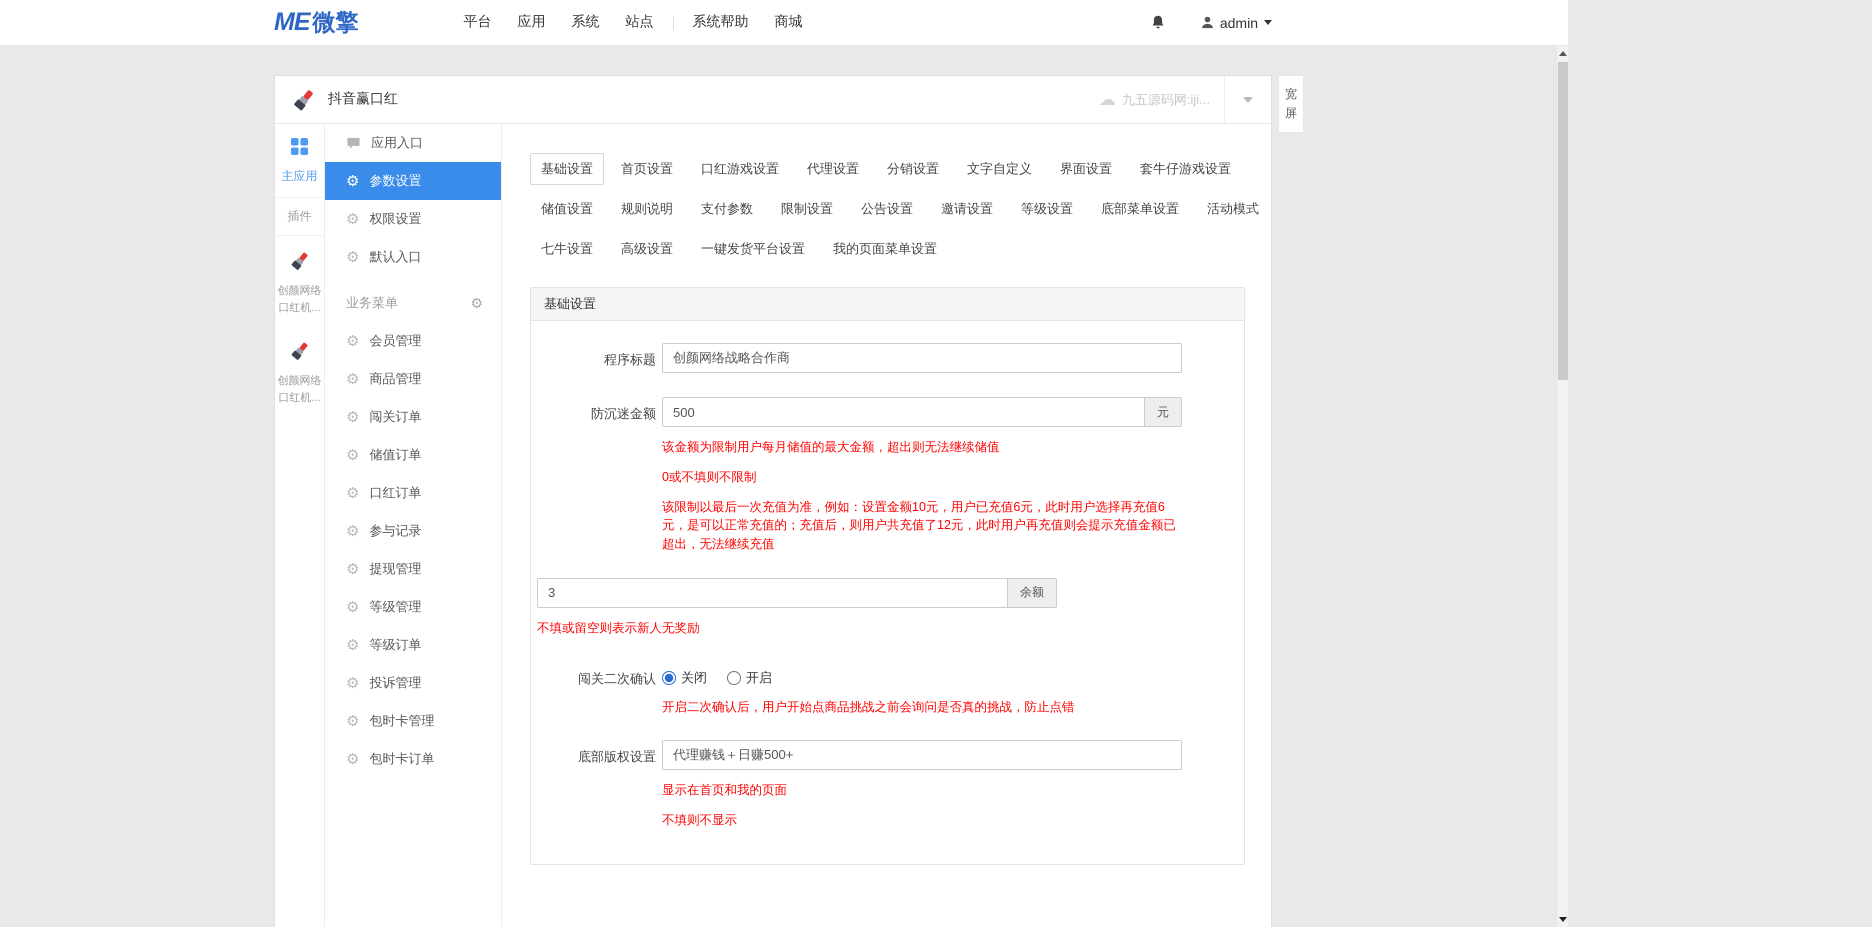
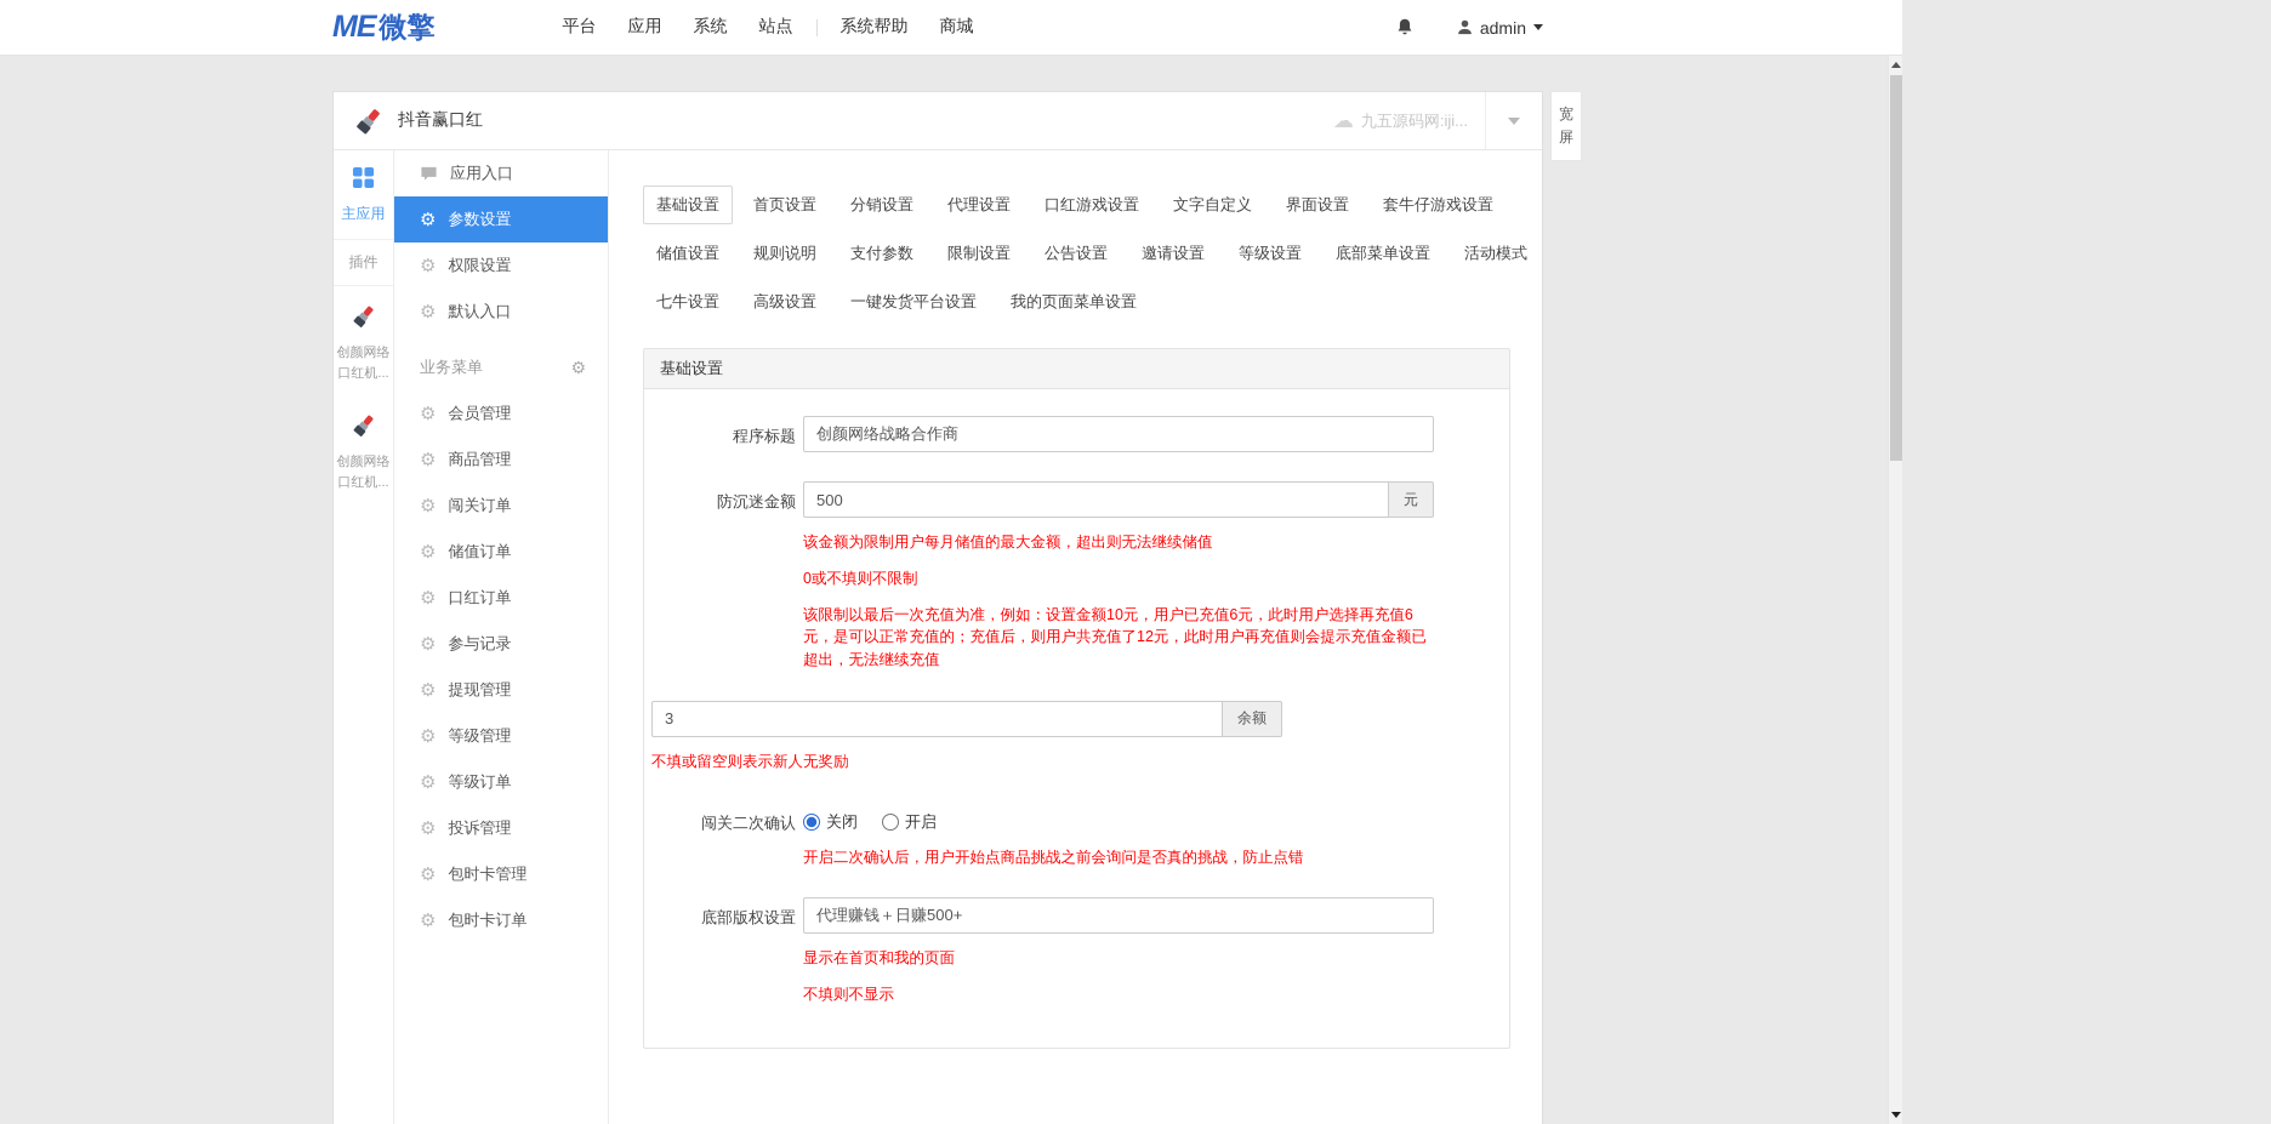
  ME
  微擎
  平台
  应用
  系统
  站点
  系统帮助
  商城
  admin
  宽屏
  抖音赢口红
  ☁
  九五源码网:iji...
  主应用
  插件
  创颜网络口红机...
  创颜网络口红机...
  应用入口
  ⚙
  参数设置
  ⚙
  权限设置
  ⚙
  默认入口
  业务菜单
  ⚙
  ⚙
  会员管理
  ⚙
  商品管理
  ⚙
  闯关订单
  ⚙
  储值订单
  ⚙
  口红订单
  ⚙
  参与记录
  ⚙
  提现管理
  ⚙
  等级管理
  ⚙
  等级订单
  ⚙
  投诉管理
  ⚙
  包时卡管理
  ⚙
  包时卡订单
  基础设置
  首页设置
- 口红游戏设置
+ 分销设置
  代理设置
- 分销设置
+ 口红游戏设置
  文字自定义
  界面设置
  套牛仔游戏设置
  储值设置
  规则说明
  支付参数
  限制设置
  公告设置
  邀请设置
  等级设置
  底部菜单设置
  活动模式
  七牛设置
  高级设置
  一键发货平台设置
  我的页面菜单设置
  基础设置
  程序标题
  创颜网络战略合作商
  防沉迷金额
  500
  元
  该金额为限制用户每月储值的最大金额，超出则无法继续储值
  0或不填则不限制
  该限制以最后一次充值为准，例如：设置金额10元，用户已充值6元，此时用户选择再充值6元，是可以正常充值的；充值后，则用户共充值了12元，此时用户再充值则会提示充值金额已超出，无法继续充值
  3
  余额
  不填或留空则表示新人无奖励
  闯关二次确认
  关闭
  开启
  开启二次确认后，用户开始点商品挑战之前会询问是否真的挑战，防止点错
  底部版权设置
  代理赚钱＋日赚500+
  显示在首页和我的页面
  不填则不显示
